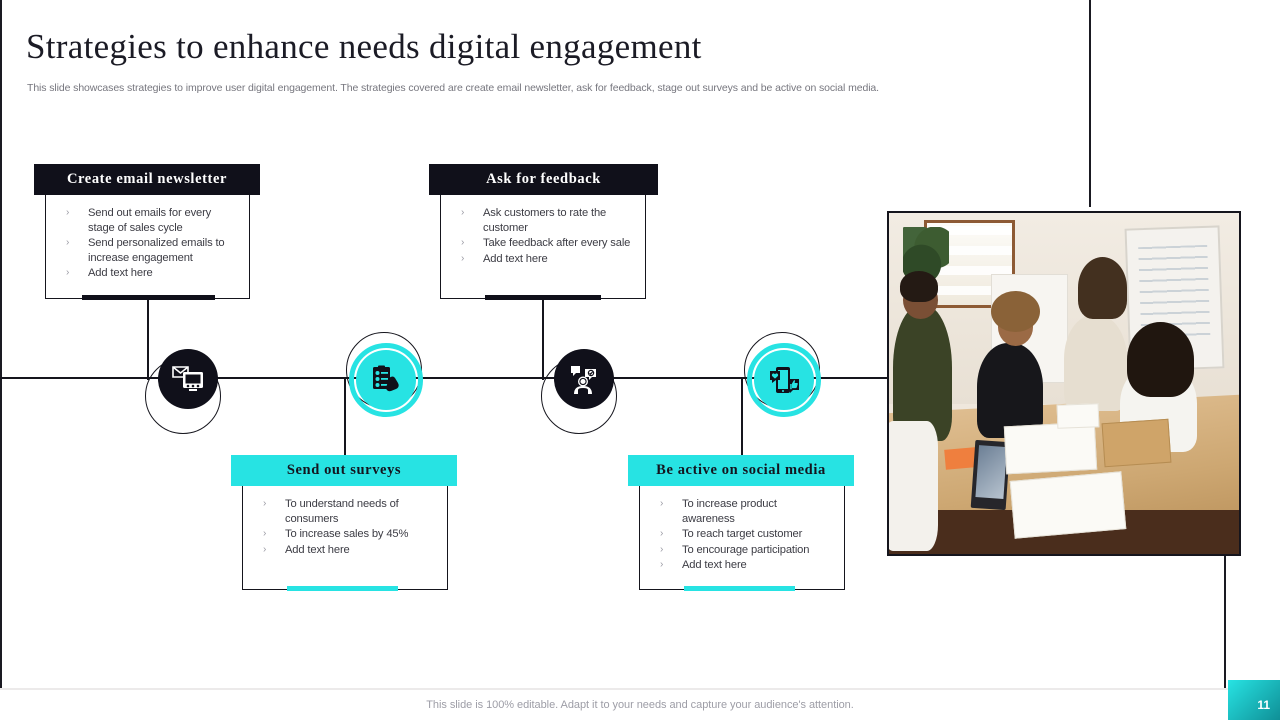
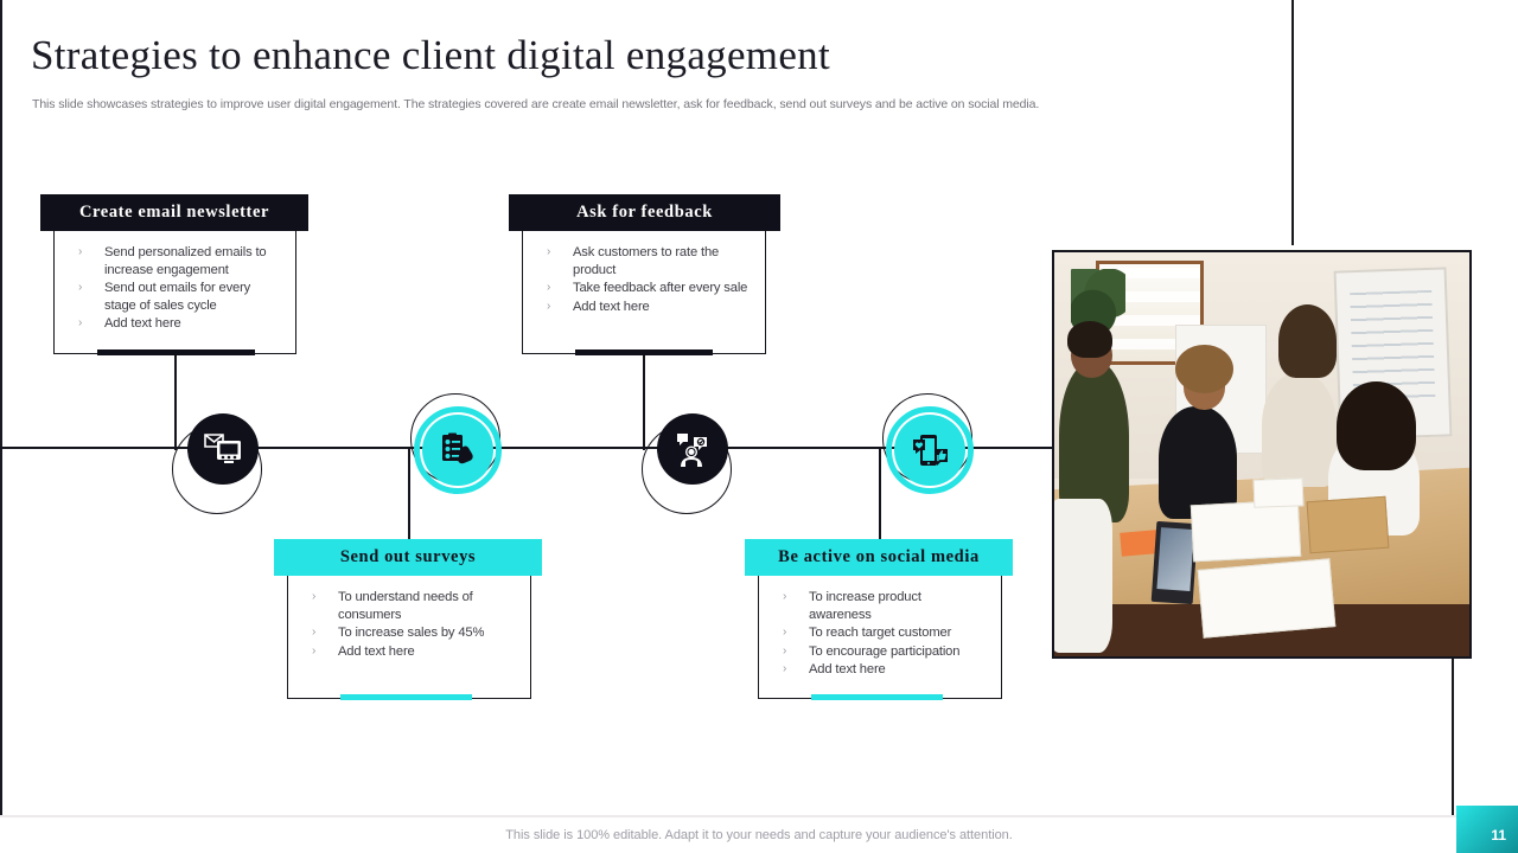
- Strategies to enhance needs digital engagement
+ Strategies to enhance client digital engagement
- This slide showcases strategies to improve user digital engagement. The strategies covered are create email newsletter, ask for feedback, stage out surveys and be active on social media.
+ This slide showcases strategies to improve user digital engagement. The strategies covered are create email newsletter, ask for feedback, send out surveys and be active on social media.
  Create email newsletter
  ›
- Send out emails for every stage of sales cycle
+ Send personalized emails to increase engagement
  ›
- Send personalized emails to increase engagement
+ Send out emails for every stage of sales cycle
  ›
  Add text here
  Ask for feedback
  ›
- Ask customers to rate the customer
+ Ask customers to rate the product
  ›
  Take feedback after every sale
  ›
  Add text here
  Send out surveys
  ›
  To understand needs of consumers
  ›
  To increase sales by 45%
  ›
  Add text here
  Be active on social media
  ›
  To increase product awareness
  ›
  To reach target customer
  ›
  To encourage participation
  ›
  Add text here
  This slide is 100% editable. Adapt it to your needs and capture your audience's attention.
  11
